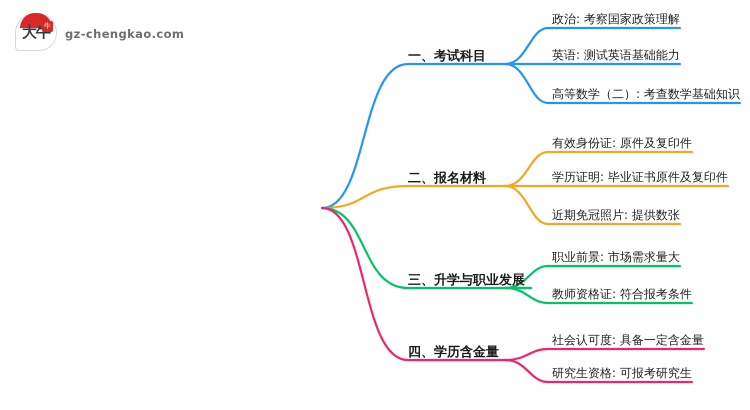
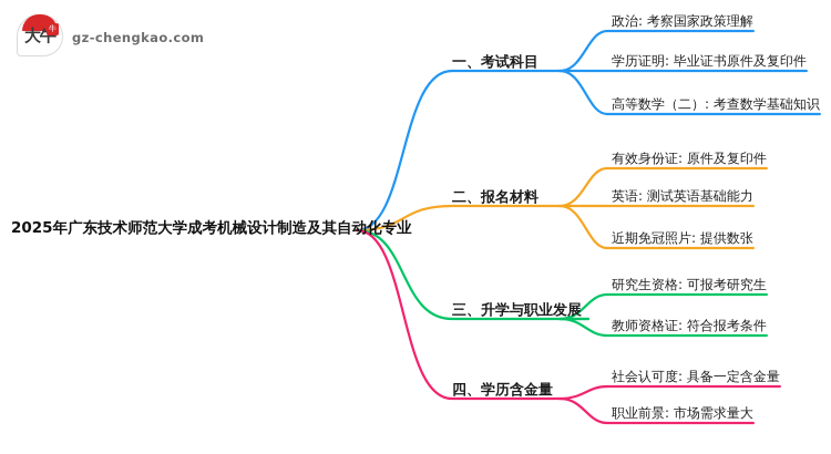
  大牛
  牛
  gz-chengkao.com
+ 2025年广东技术师范大学成考机械设计制造及其自动化专业
  一、考试科目
  政治: 考察国家政策理解
- 英语: 测试英语基础能力
+ 学历证明: 毕业证书原件及复印件
  高等数学（二）: 考查数学基础知识
  二、报名材料
  有效身份证: 原件及复印件
- 学历证明: 毕业证书原件及复印件
+ 英语: 测试英语基础能力
  近期免冠照片: 提供数张
  三、升学与职业发展
- 职业前景: 市场需求量大
+ 研究生资格: 可报考研究生
  教师资格证: 符合报考条件
  四、学历含金量
  社会认可度: 具备一定含金量
- 研究生资格: 可报考研究生
+ 职业前景: 市场需求量大
